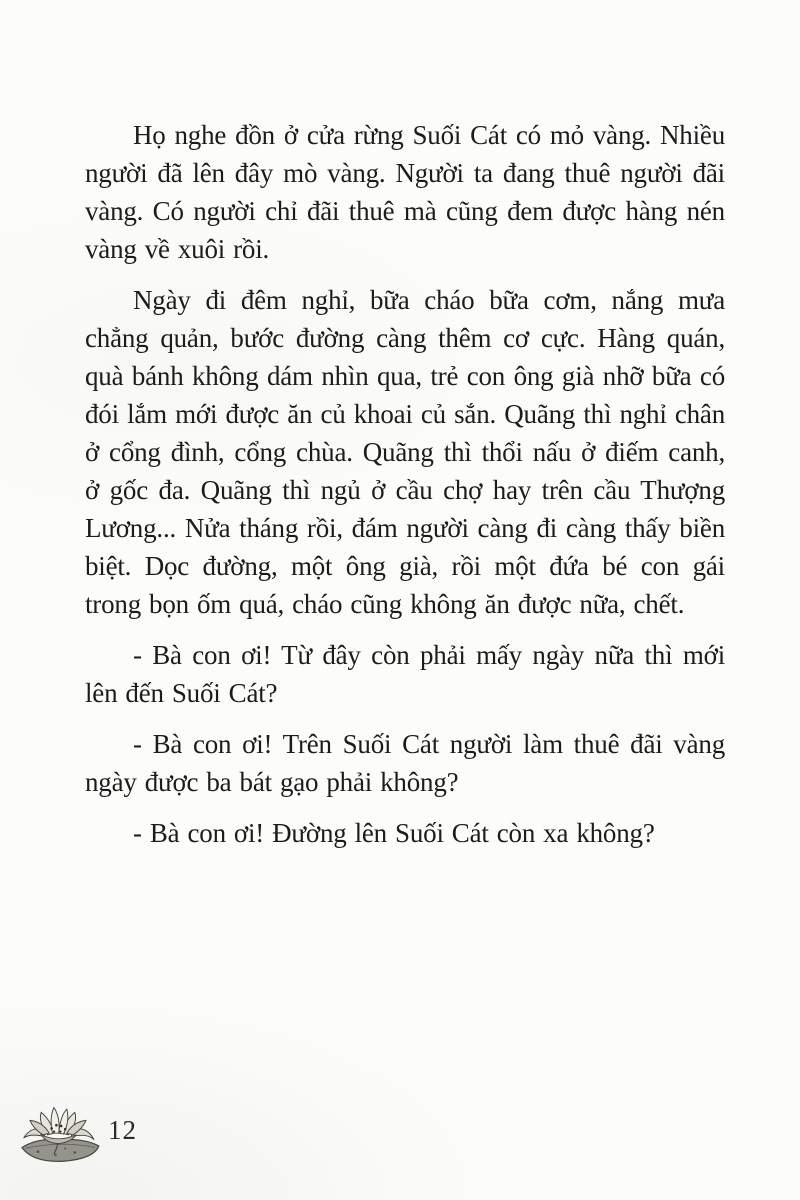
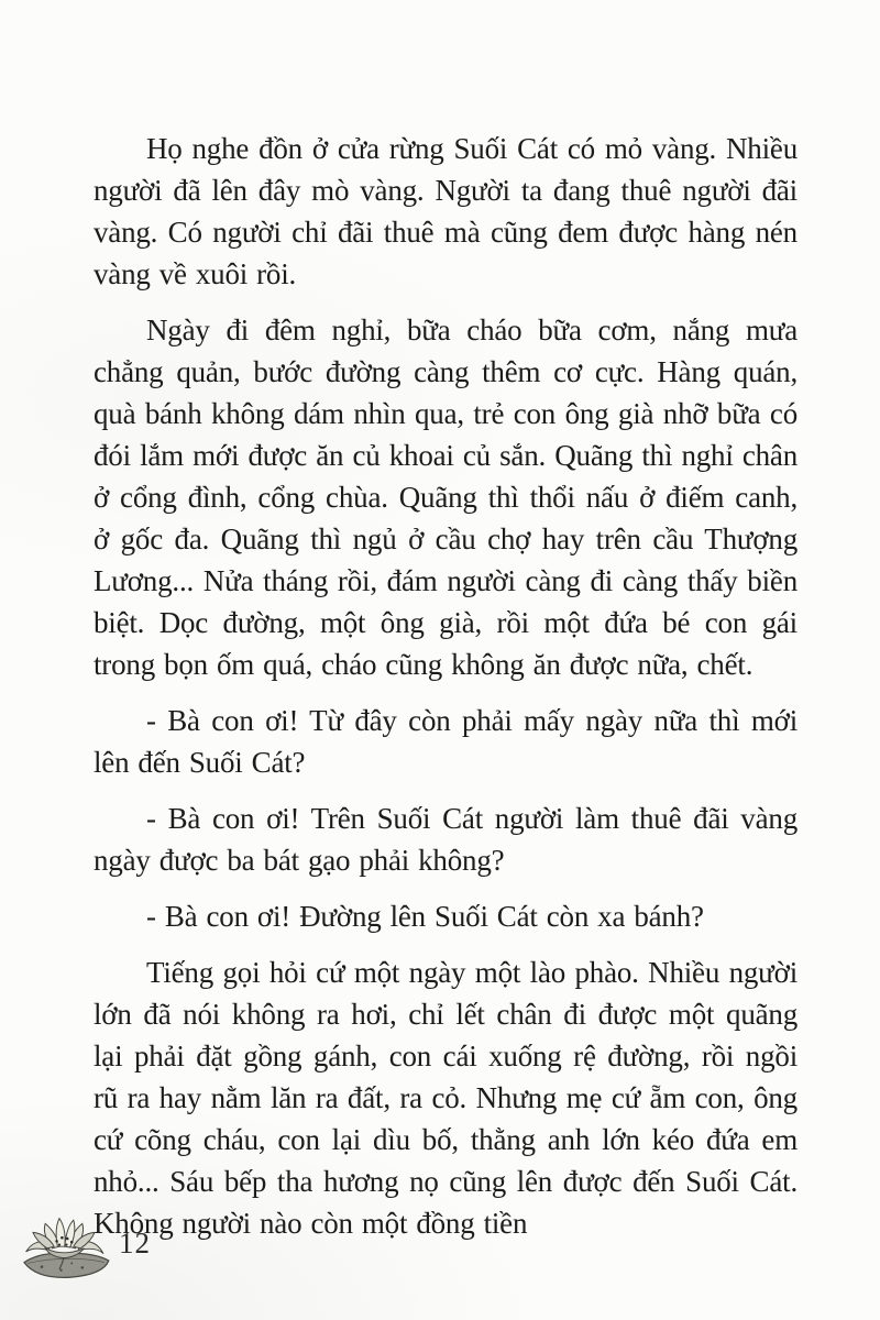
  Họ nghe đồn ở cửa rừng Suối Cát có mỏ vàng. Nhiều người đã lên đây mò vàng. Người ta đang thuê người đãi vàng. Có người chỉ đãi thuê mà cũng đem được hàng nén vàng về xuôi rồi.
  Ngày đi đêm nghỉ, bữa cháo bữa cơm, nắng mưa chẳng quản, bước đường càng thêm cơ cực. Hàng quán, quà bánh không dám nhìn qua, trẻ con ông già nhỡ bữa có đói lắm mới được ăn củ khoai củ sắn. Quãng thì nghỉ chân ở cổng đình, cổng chùa. Quãng thì thổi nấu ở điếm canh, ở gốc đa. Quãng thì ngủ ở cầu chợ hay trên cầu Thượng Lương... Nửa tháng rồi, đám người càng đi càng thấy biền biệt. Dọc đường, một ông già, rồi một đứa bé con gái trong bọn ốm quá, cháo cũng không ăn được nữa, chết.
  - Bà con ơi! Từ đây còn phải mấy ngày nữa thì mới lên đến Suối Cát?
  - Bà con ơi! Trên Suối Cát người làm thuê đãi vàng ngày được ba bát gạo phải không?
- - Bà con ơi! Đường lên Suối Cát còn xa không?
+ - Bà con ơi! Đường lên Suối Cát còn xa bánh?
+ Tiếng gọi hỏi cứ một ngày một lào phào. Nhiều người lớn đã nói không ra hơi, chỉ lết chân đi được một quãng lại phải đặt gồng gánh, con cái xuống rệ đường, rồi ngồi rũ ra hay nằm lăn ra đất, ra cỏ. Nhưng mẹ cứ ẵm con, ông cứ cõng cháu, con lại dìu bố, thằng anh lớn kéo đứa em nhỏ... Sáu bếp tha hương nọ cũng lên được đến Suối Cát. Không người nào còn một đồng tiền
  12
